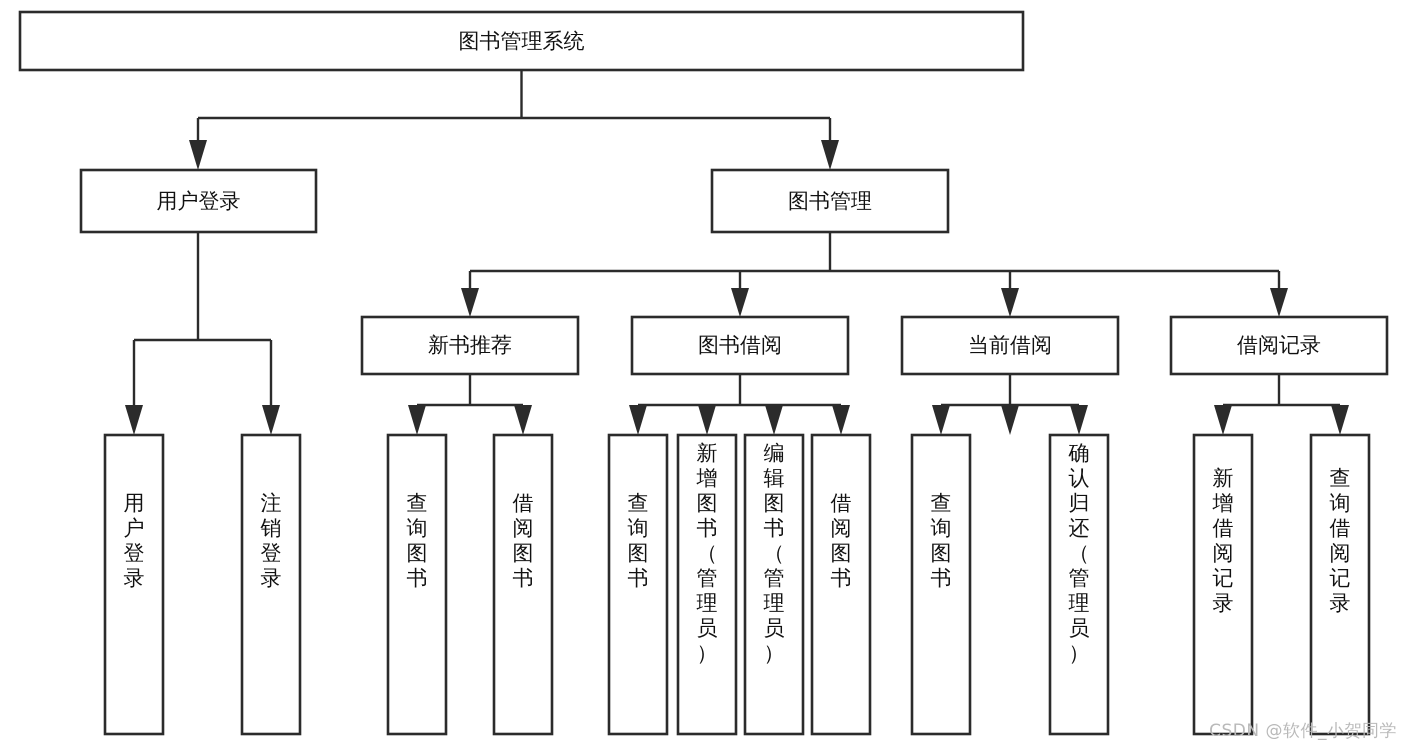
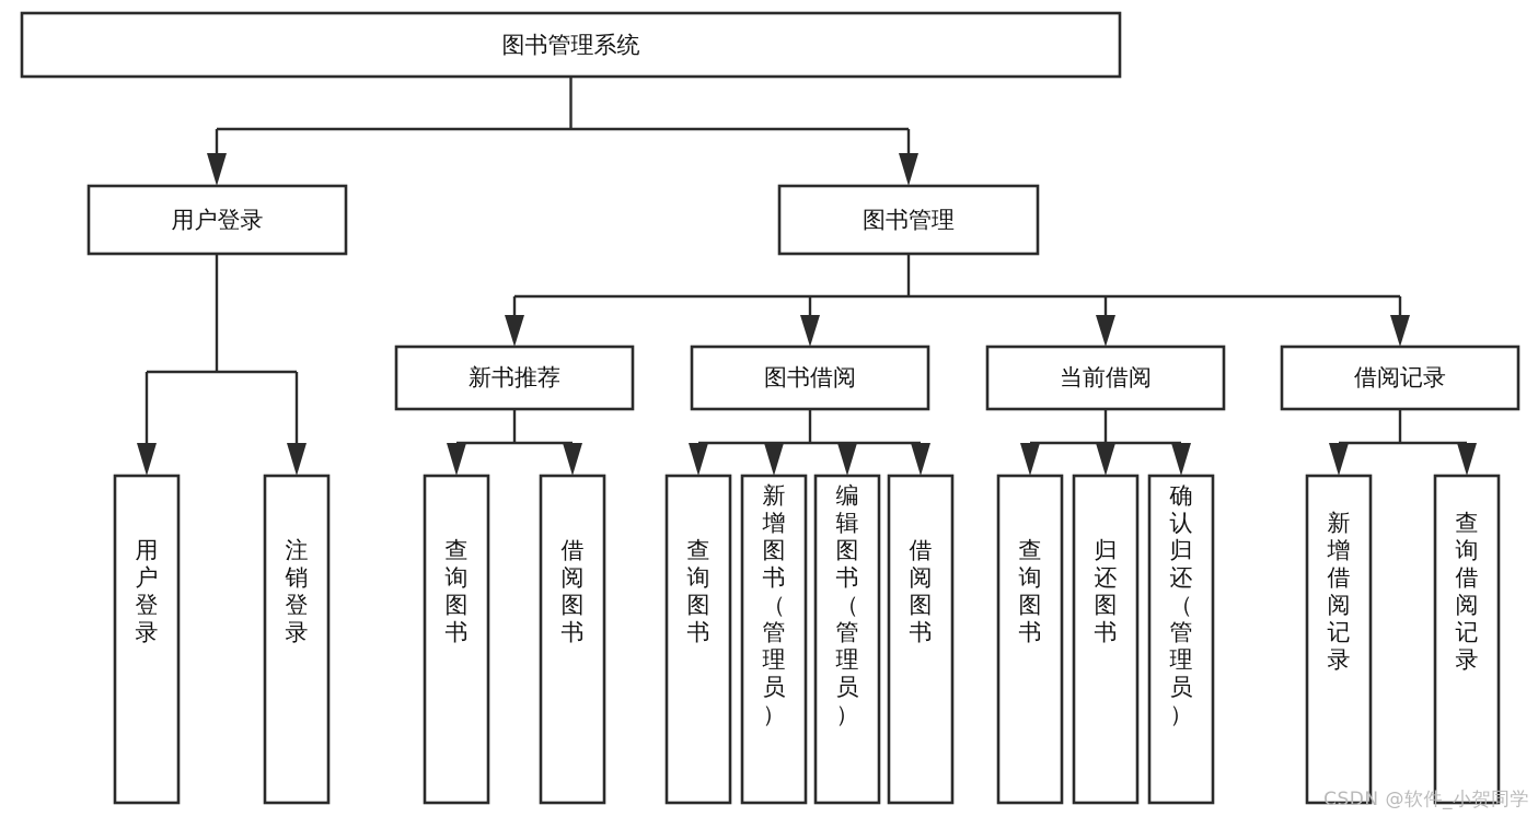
  图书管理系统
  用户登录
  图书管理
  新书推荐
  图书借阅
  当前借阅
  借阅记录
  用户登录
  注销登录
  查询图书
  借阅图书
  查询图书
  新增图书（管理员）
  编辑图书（管理员）
  借阅图书
  查询图书
+ 归还图书
  确认归还（管理员）
  新增借阅记录
  查询借阅记录
  CSDN @软件_小贺同学
